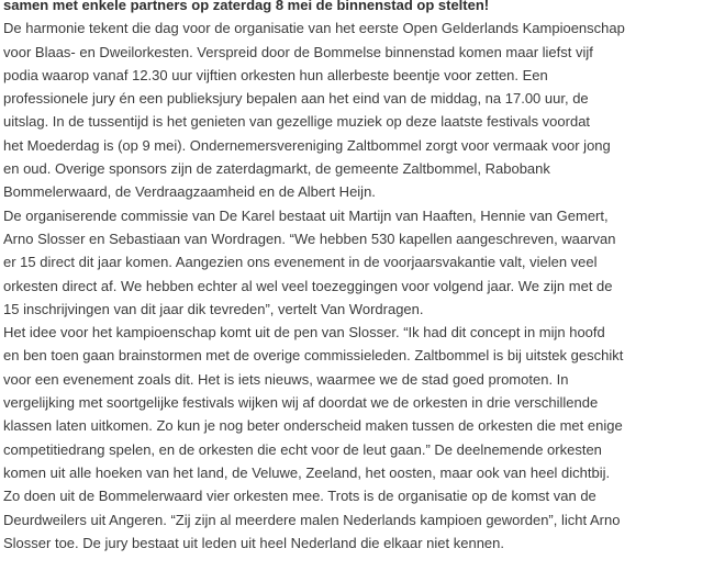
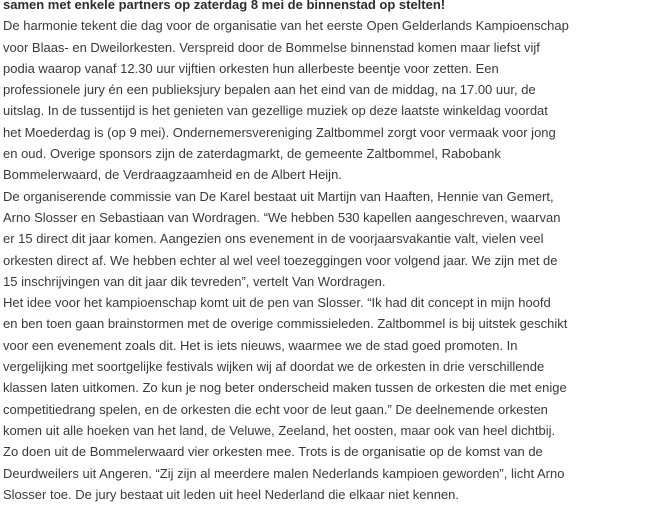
  samen met enkele partners op zaterdag 8 mei de binnenstad op stelten!
  De harmonie tekent die dag voor de organisatie van het eerste Open Gelderlands Kampioenschap
  voor Blaas- en Dweilorkesten. Verspreid door de Bommelse binnenstad komen maar liefst vijf
  podia waarop vanaf 12.30 uur vijftien orkesten hun allerbeste beentje voor zetten. Een
  professionele jury én een publieksjury bepalen aan het eind van de middag, na 17.00 uur, de
- uitslag. In de tussentijd is het genieten van gezellige muziek op deze laatste festivals voordat
+ uitslag. In de tussentijd is het genieten van gezellige muziek op deze laatste winkeldag voordat
  het Moederdag is (op 9 mei). Ondernemersvereniging Zaltbommel zorgt voor vermaak voor jong
  en oud. Overige sponsors zijn de zaterdagmarkt, de gemeente Zaltbommel, Rabobank
  Bommelerwaard, de Verdraagzaamheid en de Albert Heijn.
  De organiserende commissie van De Karel bestaat uit Martijn van Haaften, Hennie van Gemert,
  Arno Slosser en Sebastiaan van Wordragen. “We hebben 530 kapellen aangeschreven, waarvan
  er 15 direct dit jaar komen. Aangezien ons evenement in de voorjaarsvakantie valt, vielen veel
  orkesten direct af. We hebben echter al wel veel toezeggingen voor volgend jaar. We zijn met de
  15 inschrijvingen van dit jaar dik tevreden”, vertelt Van Wordragen.
  Het idee voor het kampioenschap komt uit de pen van Slosser. “Ik had dit concept in mijn hoofd
  en ben toen gaan brainstormen met de overige commissieleden. Zaltbommel is bij uitstek geschikt
  voor een evenement zoals dit. Het is iets nieuws, waarmee we de stad goed promoten. In
  vergelijking met soortgelijke festivals wijken wij af doordat we de orkesten in drie verschillende
  klassen laten uitkomen. Zo kun je nog beter onderscheid maken tussen de orkesten die met enige
  competitiedrang spelen, en de orkesten die echt voor de leut gaan.” De deelnemende orkesten
  komen uit alle hoeken van het land, de Veluwe, Zeeland, het oosten, maar ook van heel dichtbij.
  Zo doen uit de Bommelerwaard vier orkesten mee. Trots is de organisatie op de komst van de
  Deurdweilers uit Angeren. “Zij zijn al meerdere malen Nederlands kampioen geworden”, licht Arno
  Slosser toe. De jury bestaat uit leden uit heel Nederland die elkaar niet kennen.
